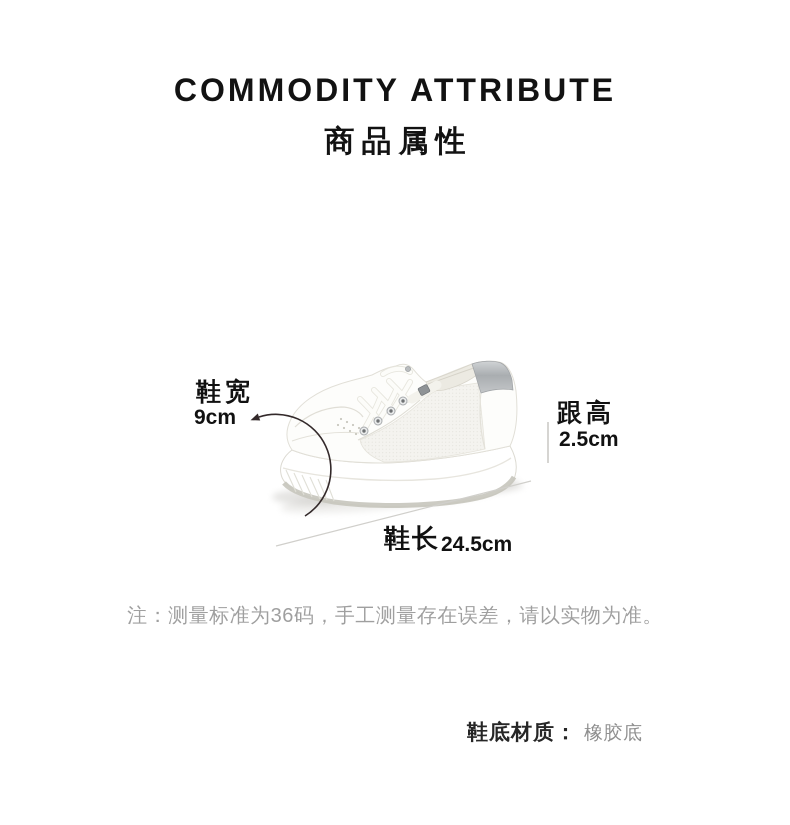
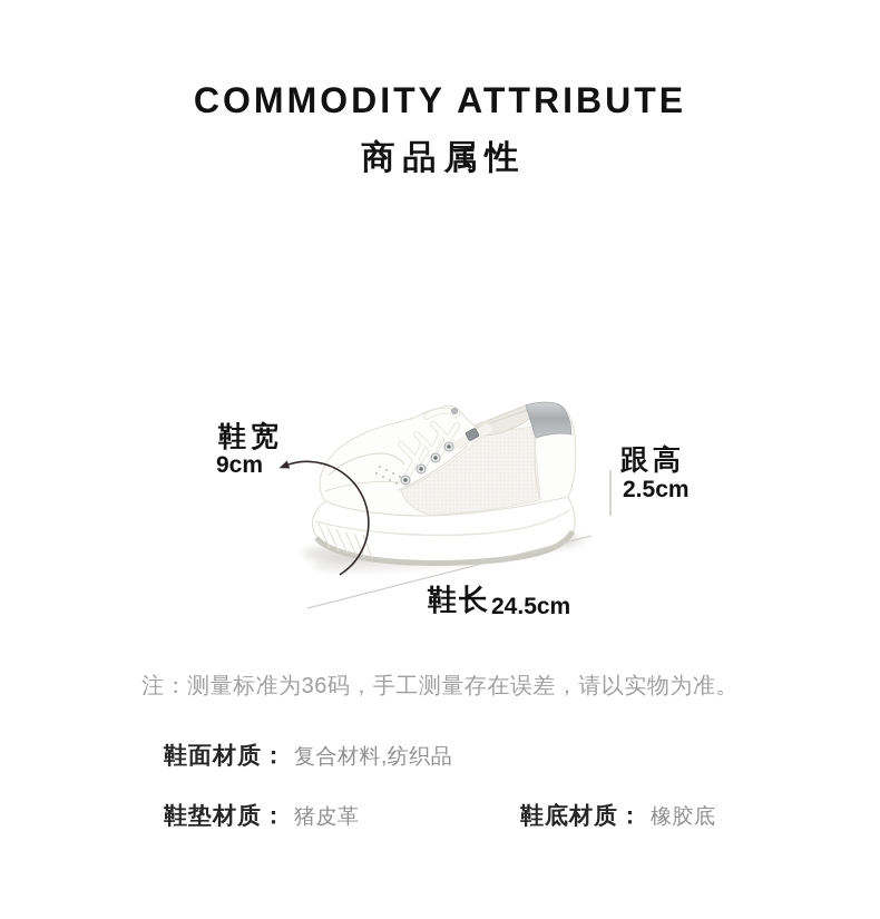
  COMMODITY ATTRIBUTE
  商品属性
  鞋宽
  9cm
  跟高
  2.5cm
  鞋长
  24.5cm
  注：测量标准为36码，手工测量存在误差，请以实物为准。
+ 鞋面材质： 复合材料,纺织品
+ 鞋垫材质： 猪皮革
  鞋底材质： 橡胶底
